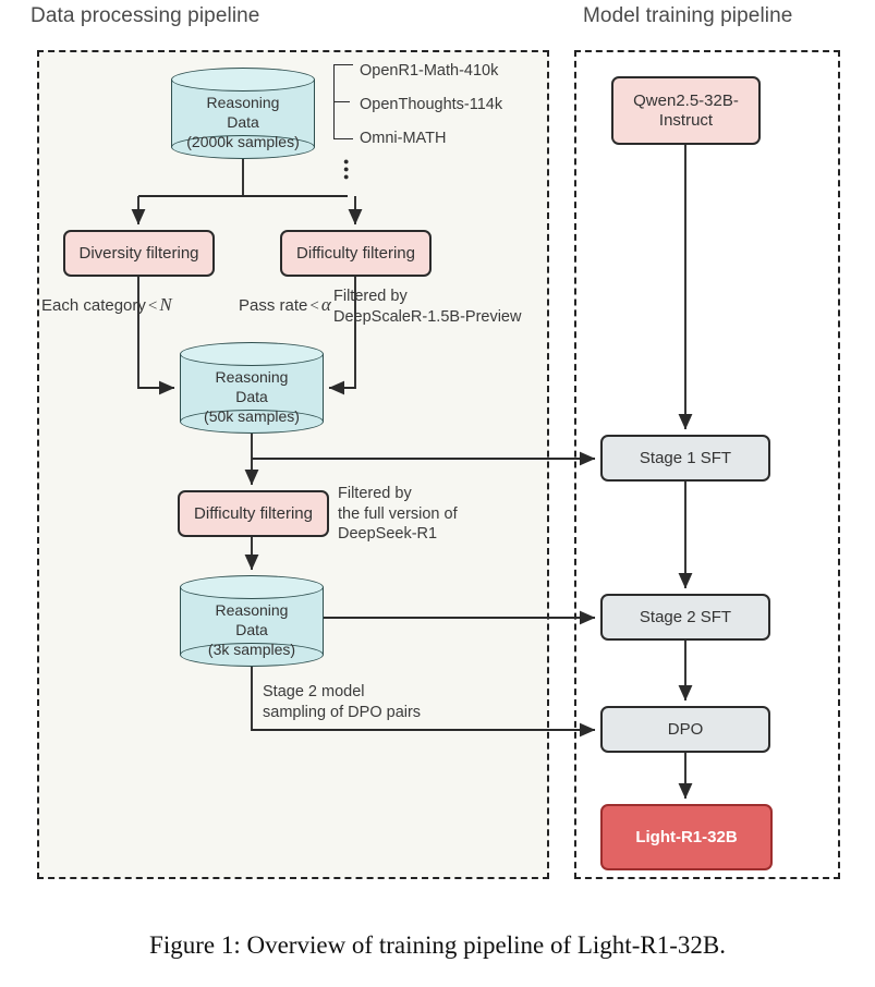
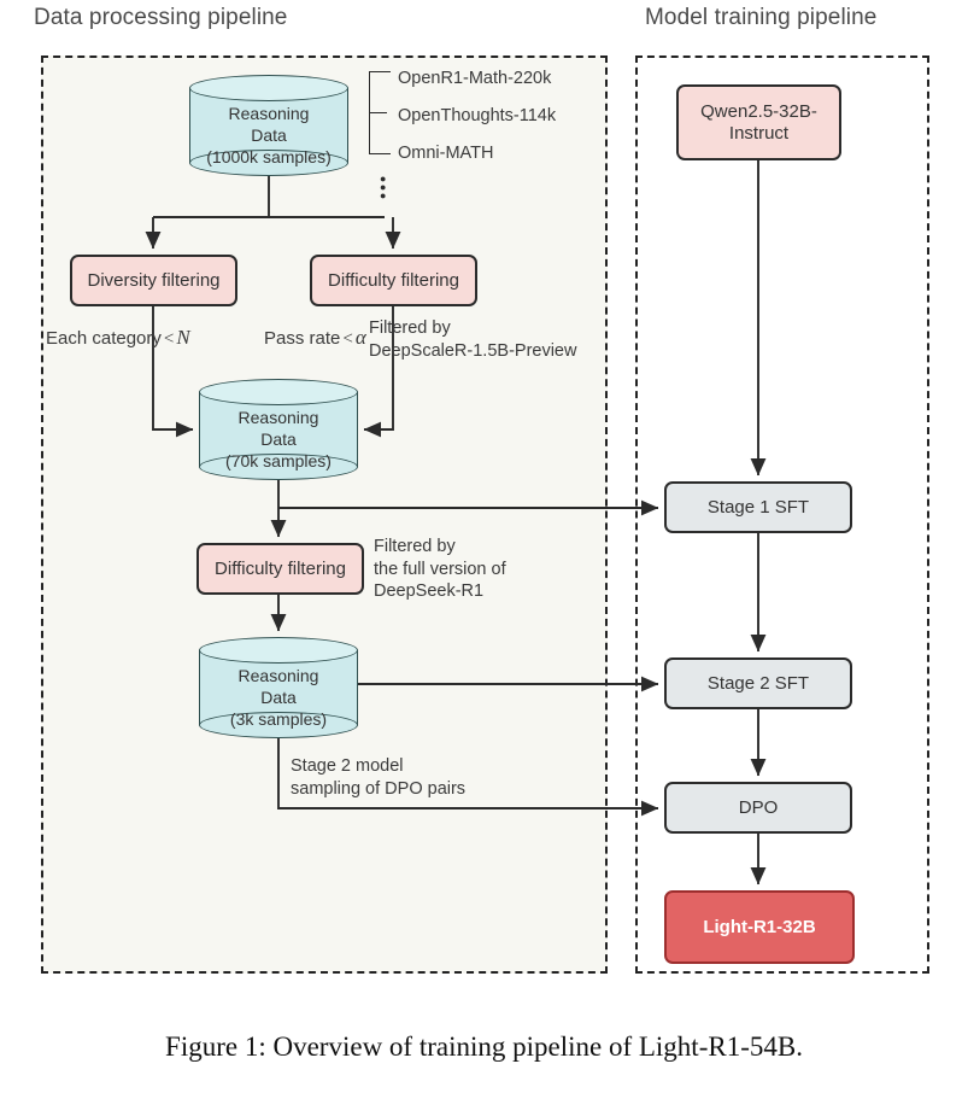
  Data processing pipeline
  Model training pipeline
  Reasoning
  Data
- (2000k samples)
+ (1000k samples)
- OpenR1-Math-410k
+ OpenR1-Math-220k
  OpenThoughts-114k
  Omni-MATH
  ●
  ●
  ●
  Diversity filtering
  Difficulty filtering
  Each category < N
  Pass rate < α
  Filtered by
  DeepScaleR-1.5B-Preview
  Reasoning
  Data
- (50k samples)
+ (70k samples)
  Difficulty filtering
  Filtered by
  the full version of
  DeepSeek-R1
  Reasoning
  Data
  (3k samples)
  Stage 2 model
  sampling of DPO pairs
  Qwen2.5-32B-
  Instruct
  Stage 1 SFT
  Stage 2 SFT
  DPO
  Light-R1-32B
- Figure 1: Overview of training pipeline of Light-R1-32B.
+ Figure 1: Overview of training pipeline of Light-R1-54B.
